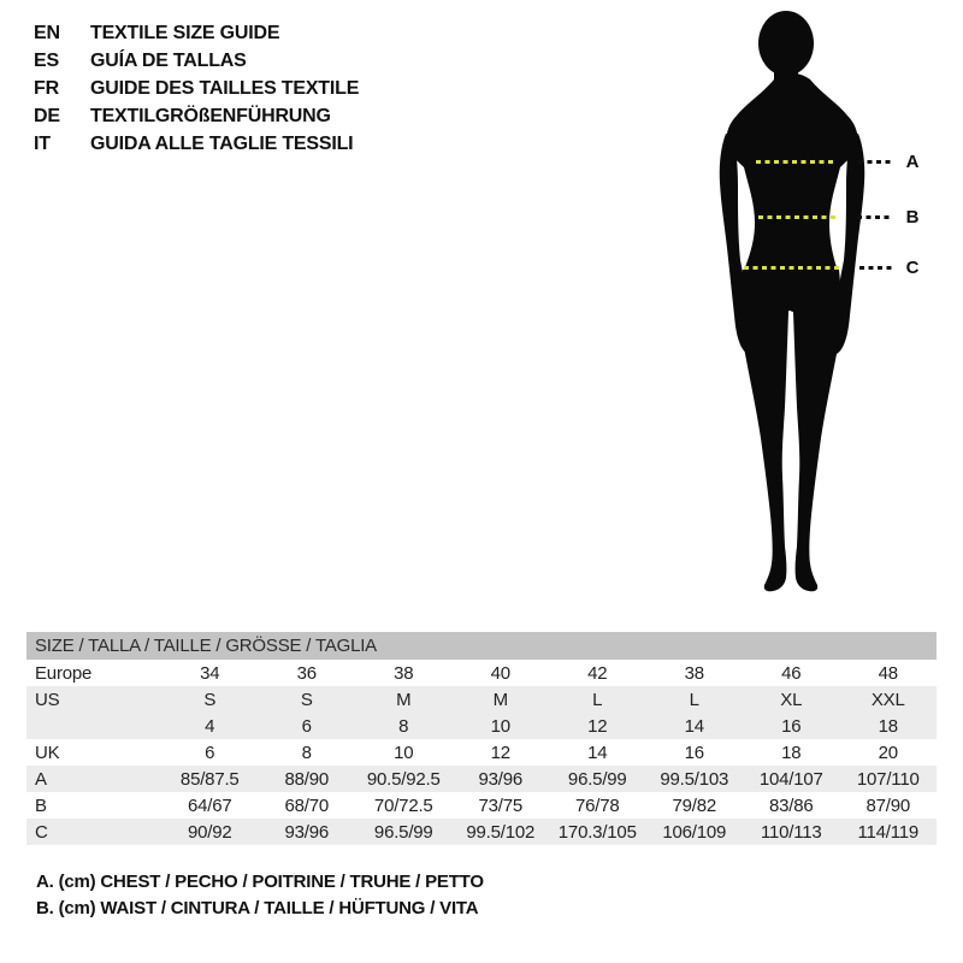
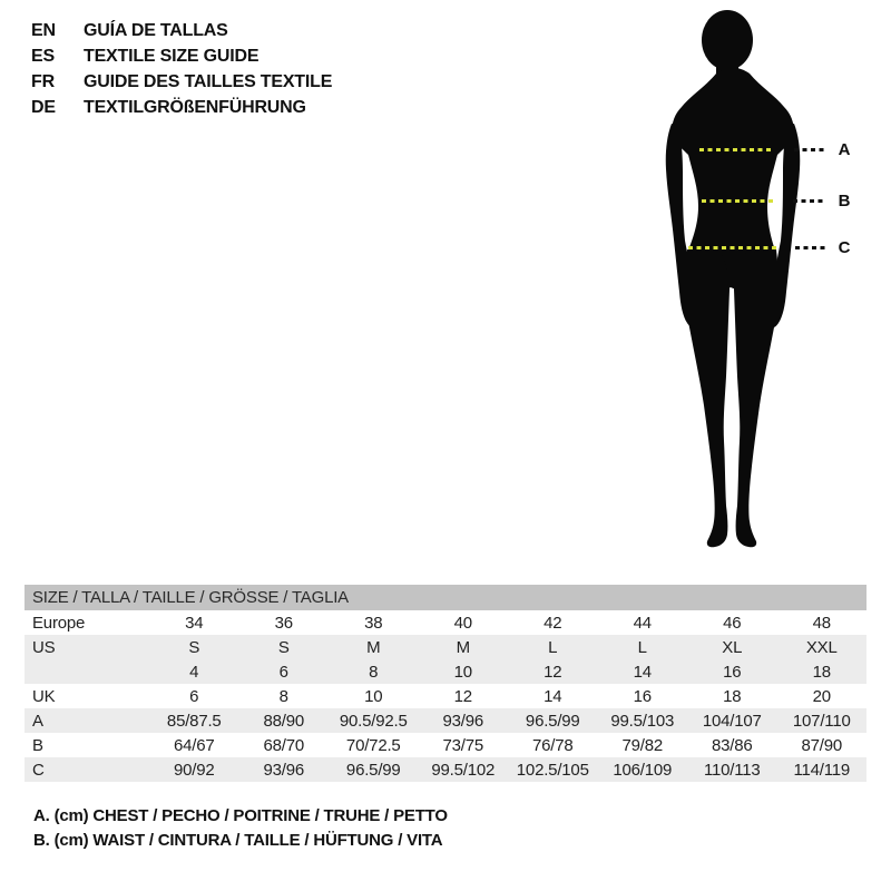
  EN
- TEXTILE SIZE GUIDE
+ GUÍA DE TALLAS
  ES
- GUÍA DE TALLAS
+ TEXTILE SIZE GUIDE
  FR
  GUIDE DES TAILLES TEXTILE
  DE
  TEXTILGRÖßENFÜHRUNG
- IT
- GUIDA ALLE TAGLIE TESSILI
  A
  B
  C
  SIZE / TALLA / TAILLE / GRÖSSE / TAGLIA
- Europe	34	36	38	40	42	38	46	48
+ Europe	34	36	38	40	42	44	46	48
  US	S	S	M	M	L	L	XL	XXL
  	4	6	8	10	12	14	16	18
  UK	6	8	10	12	14	16	18	20
  A	85/87.5	88/90	90.5/92.5	93/96	96.5/99	99.5/103	104/107	107/110
  B	64/67	68/70	70/72.5	73/75	76/78	79/82	83/86	87/90
- C	90/92	93/96	96.5/99	99.5/102	170.3/105	106/109	110/113	114/119
+ C	90/92	93/96	96.5/99	99.5/102	102.5/105	106/109	110/113	114/119
  A. (cm) CHEST / PECHO / POITRINE / TRUHE / PETTO
  B. (cm) WAIST / CINTURA / TAILLE / HÜFTUNG / VITA
